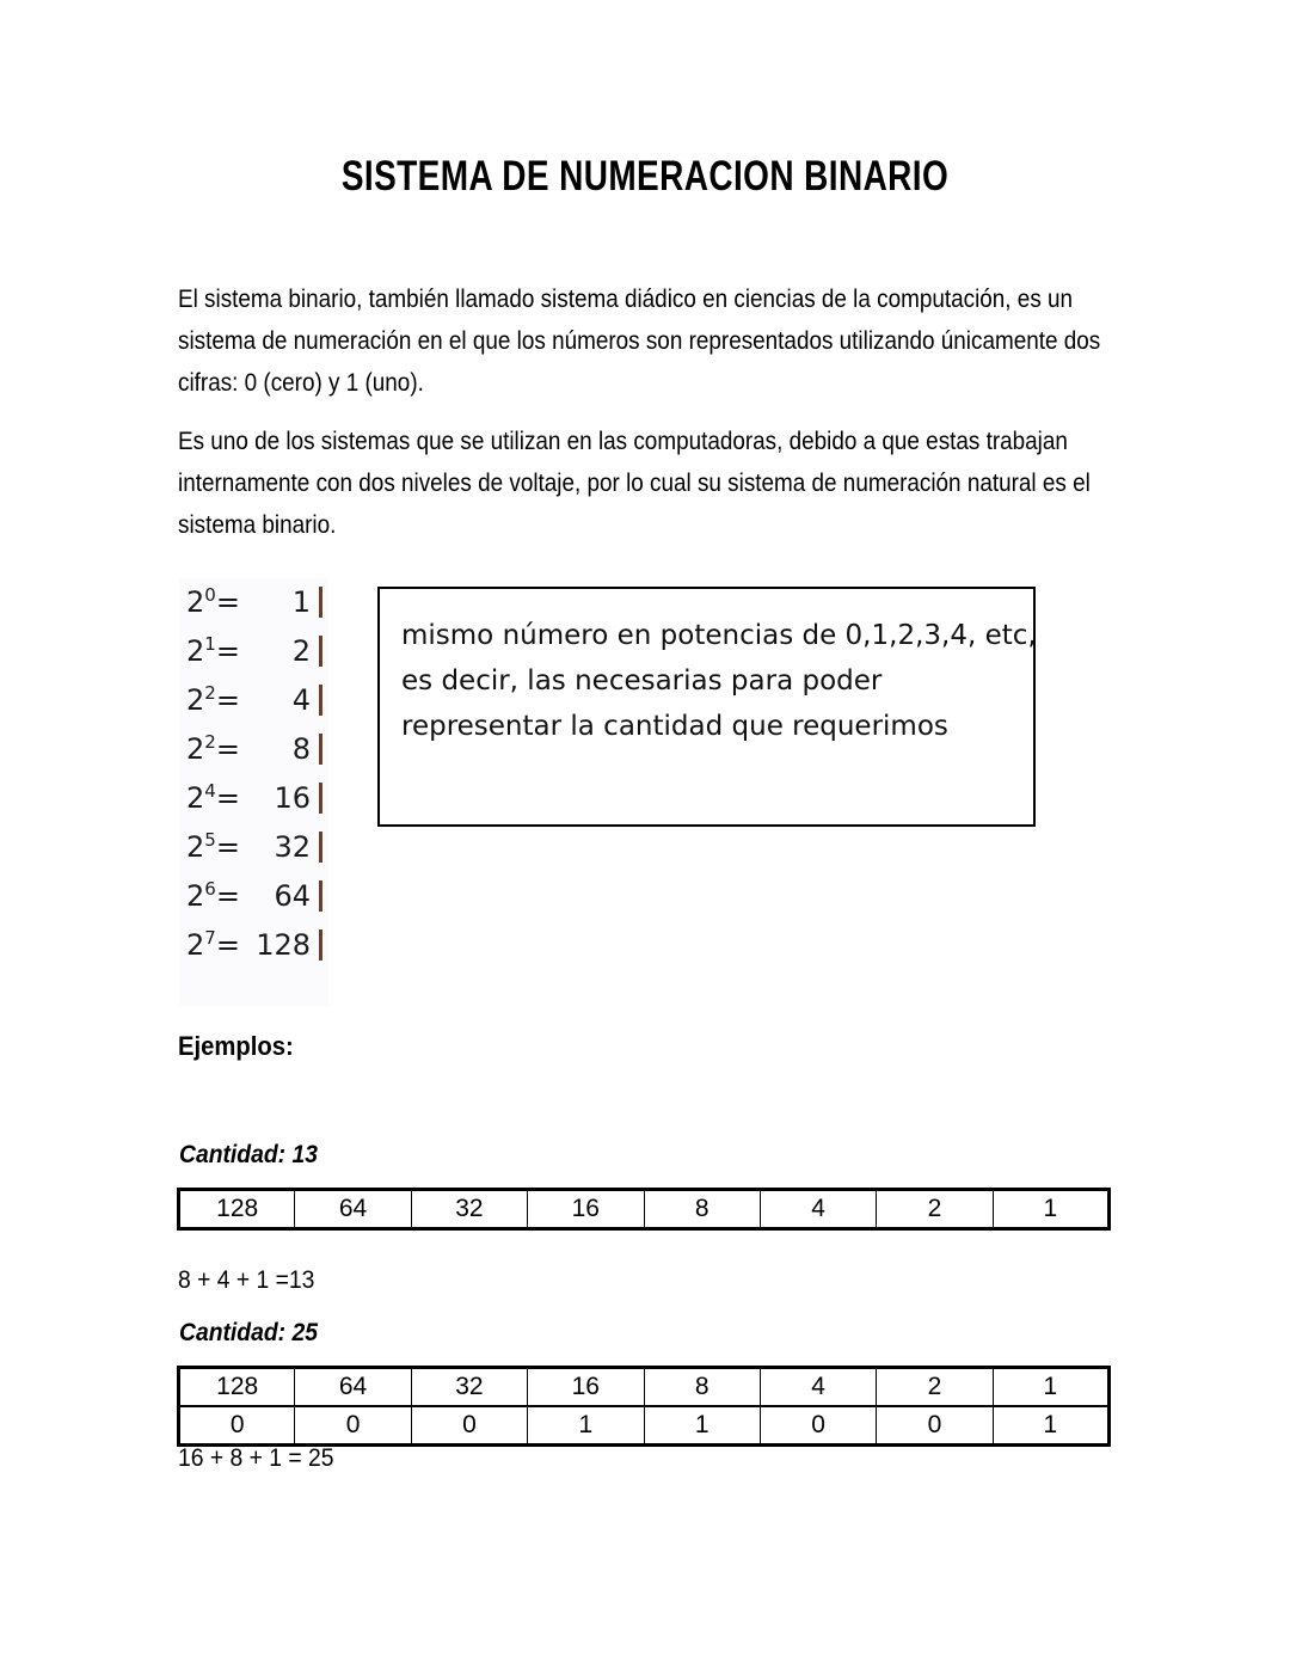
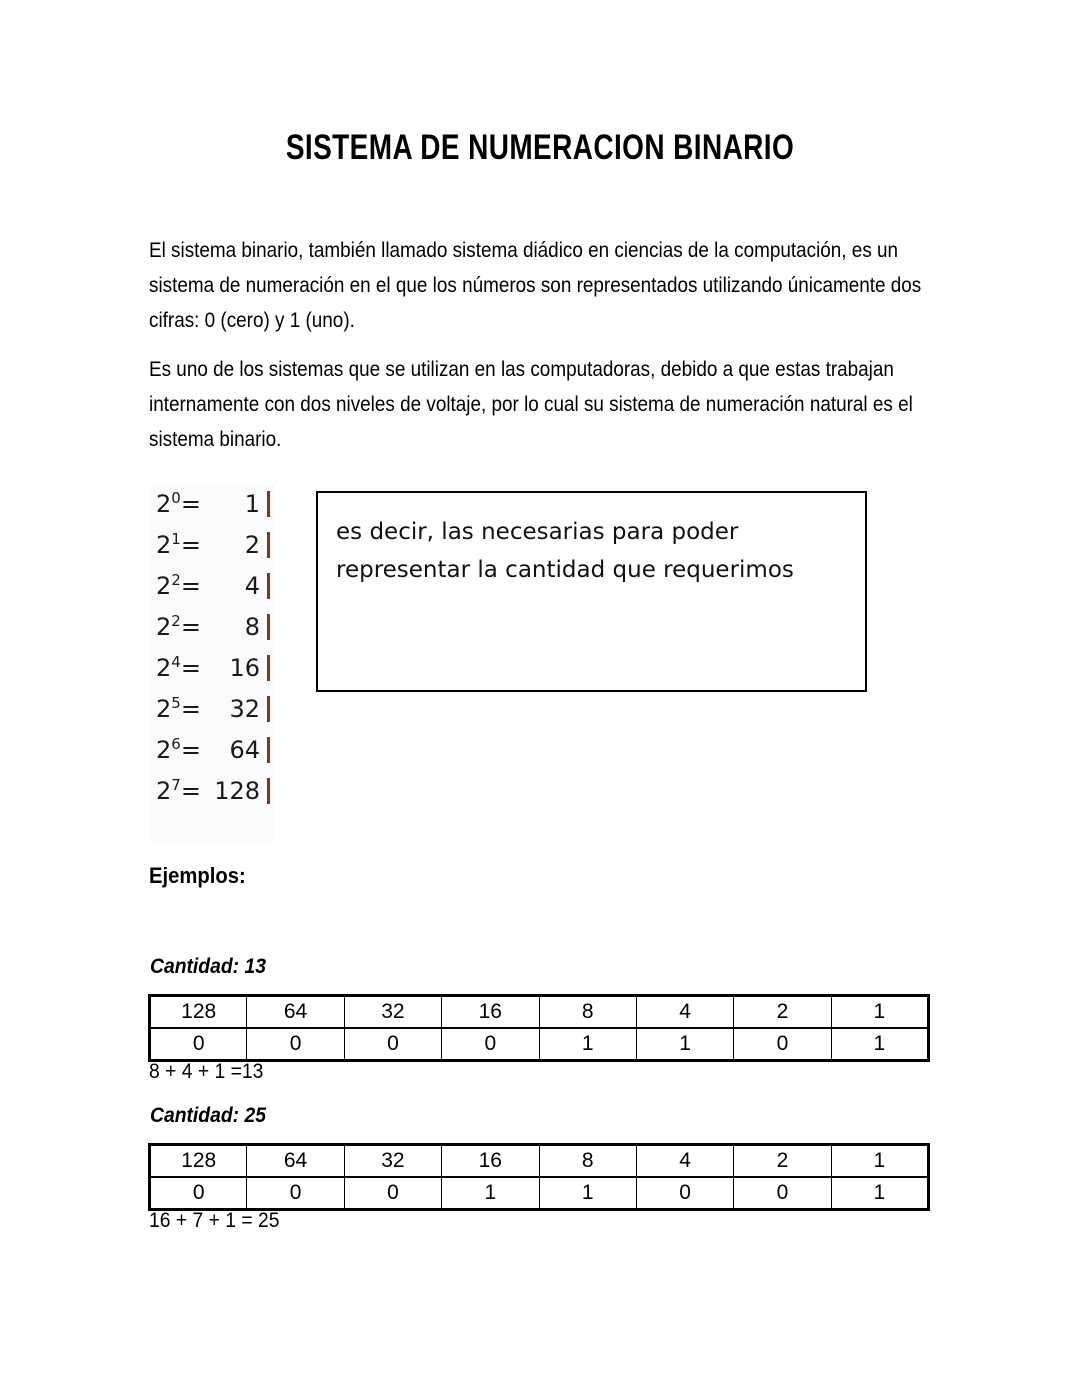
  SISTEMA DE NUMERACION BINARIO
  El sistema binario, también llamado sistema diádico en ciencias de la computación, es un sistema de numeración en el que los números son representados utilizando únicamente dos cifras: 0 (cero) y 1 (uno).
  Es uno de los sistemas que se utilizan en las computadoras, debido a que estas trabajan internamente con dos niveles de voltaje, por lo cual su sistema de numeración natural es el sistema binario.
  20= 1
  21= 2
  22= 4
  22= 8
  24= 16
  25= 32
  26= 64
  27= 128
- mismo número en potencias de 0,1,2,3,4, etc,
  es decir, las necesarias para poder
  representar la cantidad que requerimos
  Ejemplos:
  Cantidad: 13
  128	64	32	16	8	4	2	1
+ 0	0	0	0	1	1	0	1
  8 + 4 + 1 =13
  Cantidad: 25
  128	64	32	16	8	4	2	1
  0	0	0	1	1	0	0	1
- 16 + 8 + 1 = 25
+ 16 + 7 + 1 = 25
